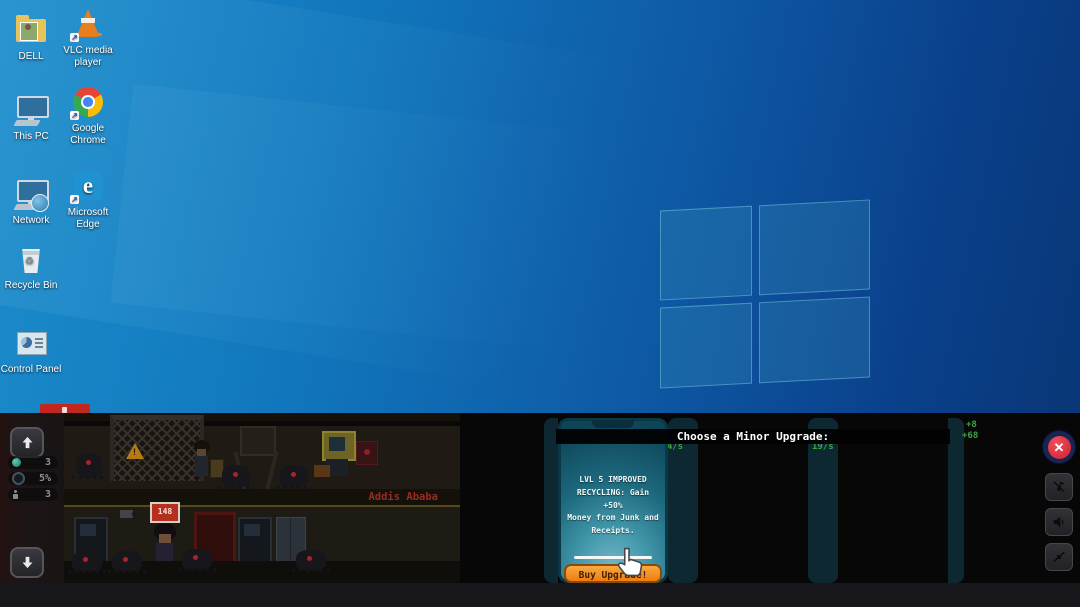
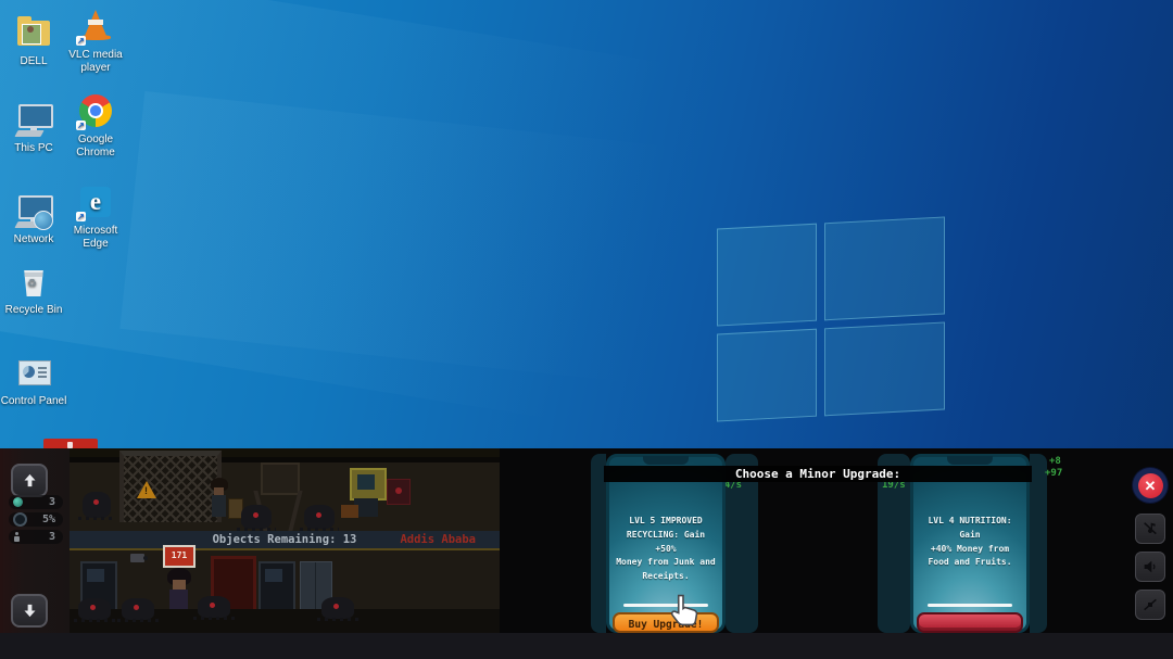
  DELL
  ↗
  VLC media player
  This PC
  ↗
  Google Chrome
  Network
  e
  ↗
  Microsoft Edge
  Recycle Bin
  Control Panel
  3
  5%
  3
+ Objects Remaining: 13
  Addis Ababa
- 148
+ 171
  19/s
  +8
- +68
+ +97
  LVL 5 IMPROVED
  RECYCLING: Gain +50%
  Money from Junk and
  Receipts.
  Buy Upgr!
+ LVL 4 NUTRITION: Gain
+ +40% Money from
+ Food and Fruits.
  Choose a Minor Upgrade:
  ✕
